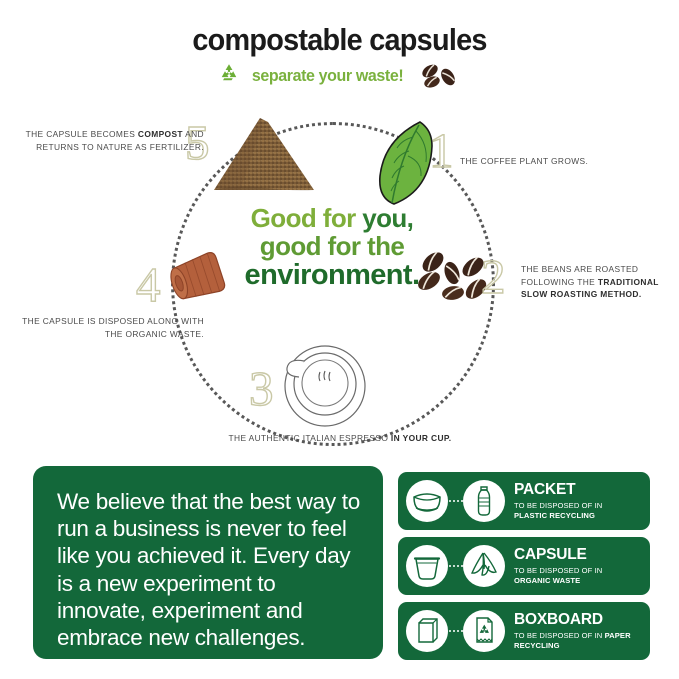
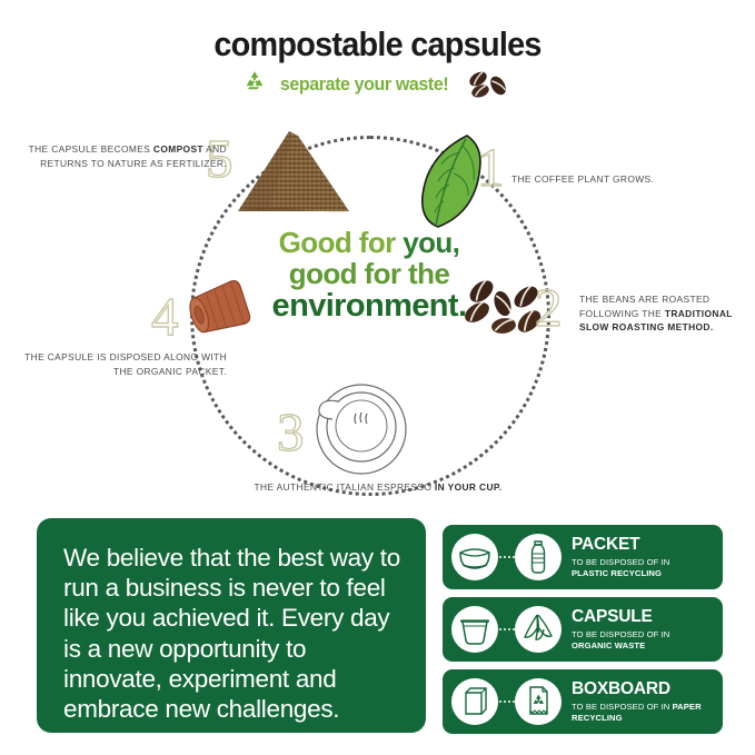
  compostable capsules
  separate your waste!
  Good for you,
  good for the
  environment.
  5
  THE CAPSULE BECOMES COMPOST AND RETURNS TO NATURE AS FERTILIZER.
  1
  THE COFFEE PLANT GROWS.
  2
  THE BEANS ARE ROASTED FOLLOWING THE TRADITIONAL SLOW ROASTING METHOD.
  3
  THE AUTHENTIC ITALIAN ESPRESSO IN YOUR CUP.
  4
- THE CAPSULE IS DISPOSED ALONG WITH THE ORGANIC WASTE.
+ THE CAPSULE IS DISPOSED ALONG WITH THE ORGANIC PACKET.
- We believe that the best way to run a business is never to feel like you achieved it. Every day is a new experiment to innovate, experiment and embrace new challenges.
+ We believe that the best way to run a business is never to feel like you achieved it. Every day is a new opportunity to innovate, experiment and embrace new challenges.
  PACKET
  TO BE DISPOSED OF IN
  PLASTIC RECYCLING
  CAPSULE
  TO BE DISPOSED OF IN
  ORGANIC WASTE
  BOXBOARD
  TO BE DISPOSED OF IN PAPER RECYCLING
